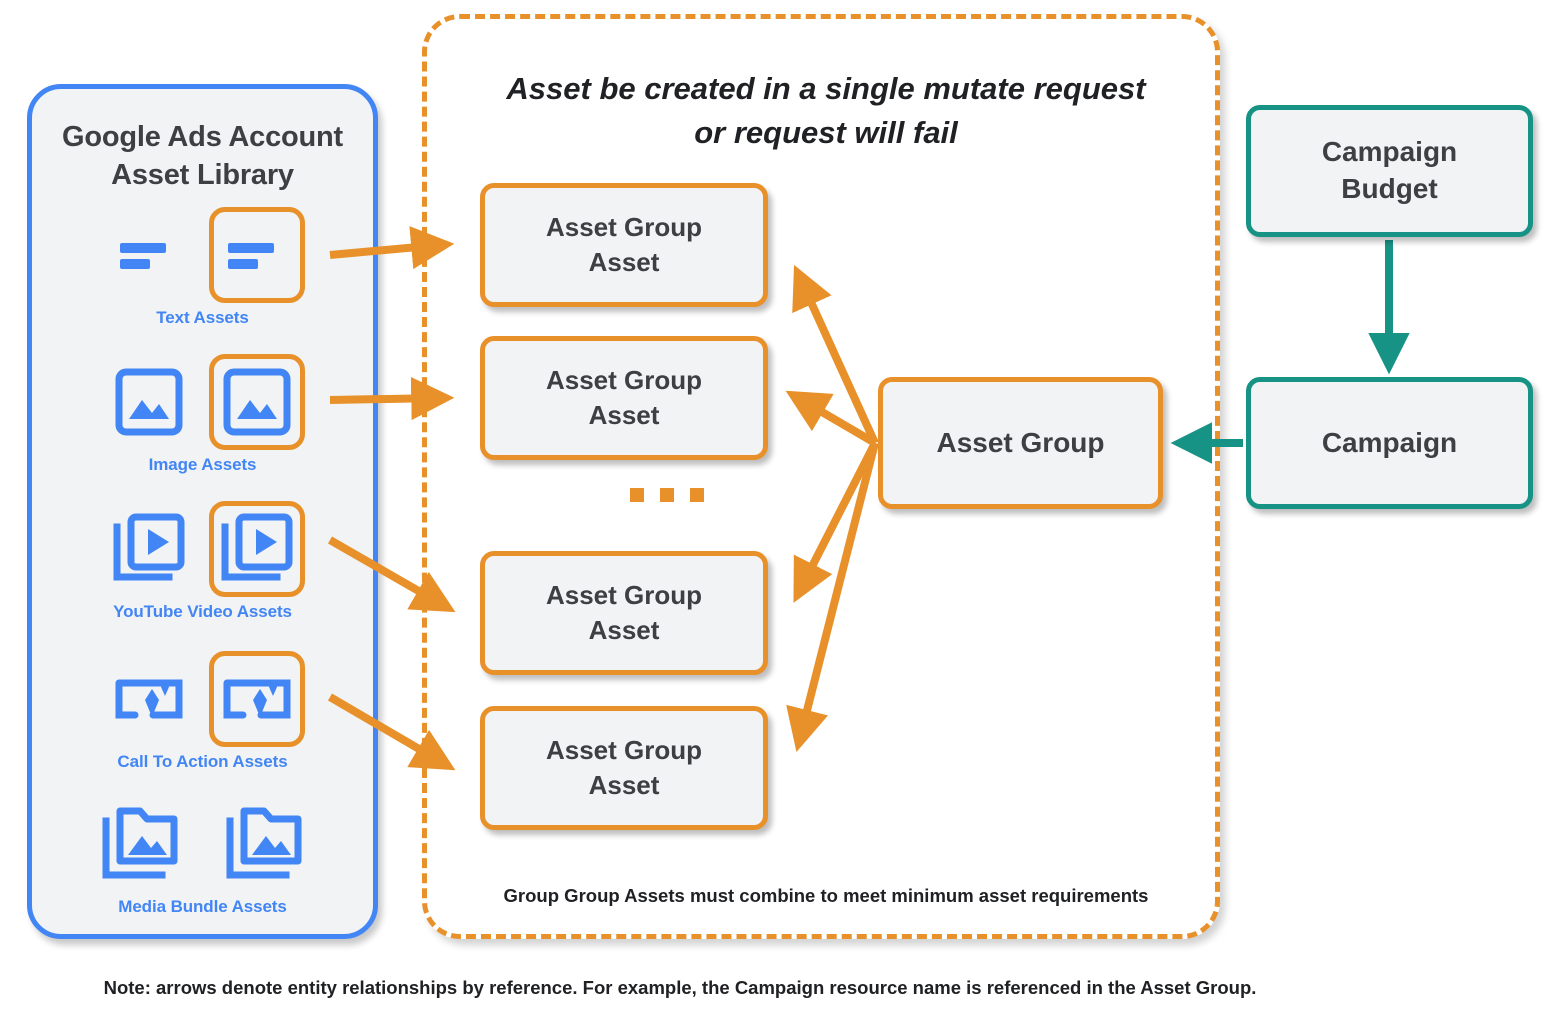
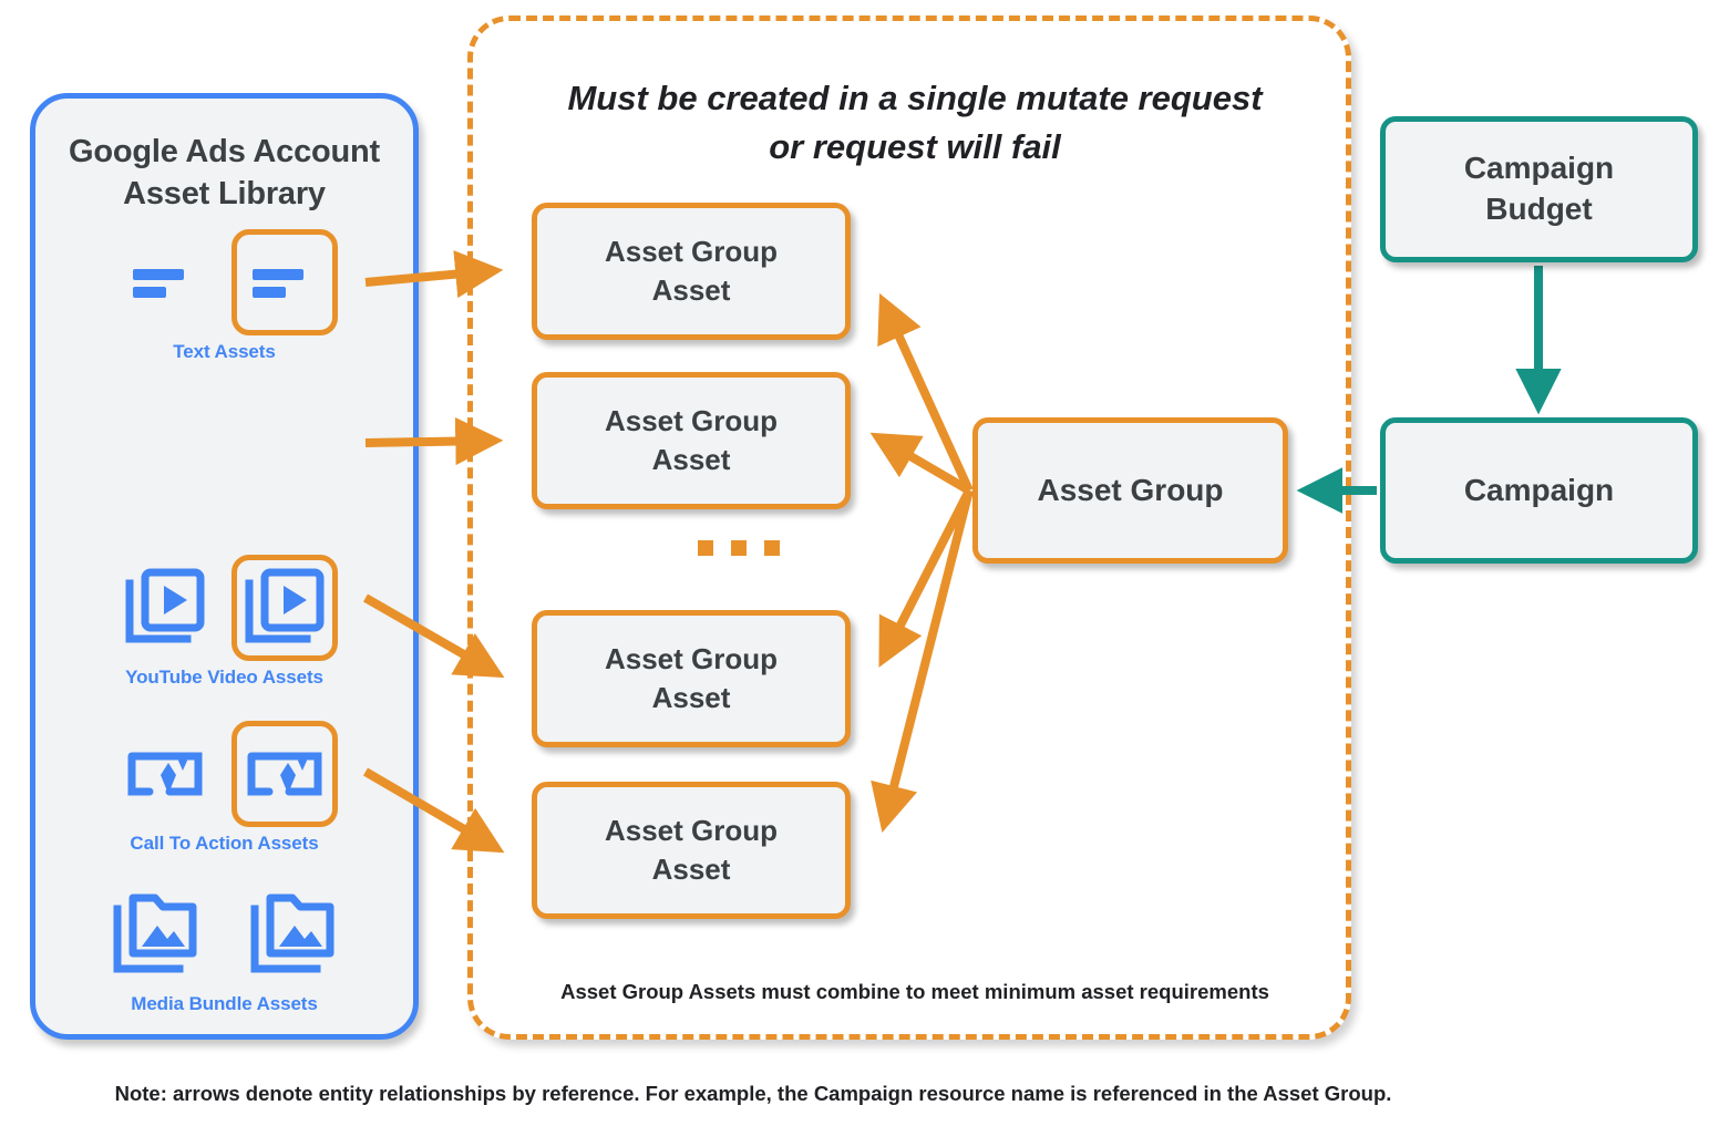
  Google Ads Account
  Asset Library
  Text Assets
- Image Assets
  YouTube Video Assets
  Call To Action Assets
  Media Bundle Assets
- Asset be created in a single mutate request
+ Must be created in a single mutate request
  or request will fail
- Group Group Assets must combine to meet minimum asset requirements
+ Asset Group Assets must combine to meet minimum asset requirements
  Asset Group
  Asset
  Asset Group
  Asset
  Asset Group
  Asset
  Asset Group
  Asset
  Asset Group
  Campaign
  Budget
  Campaign
  Note: arrows denote entity relationships by reference. For example, the Campaign resource name is referenced in the Asset Group.
